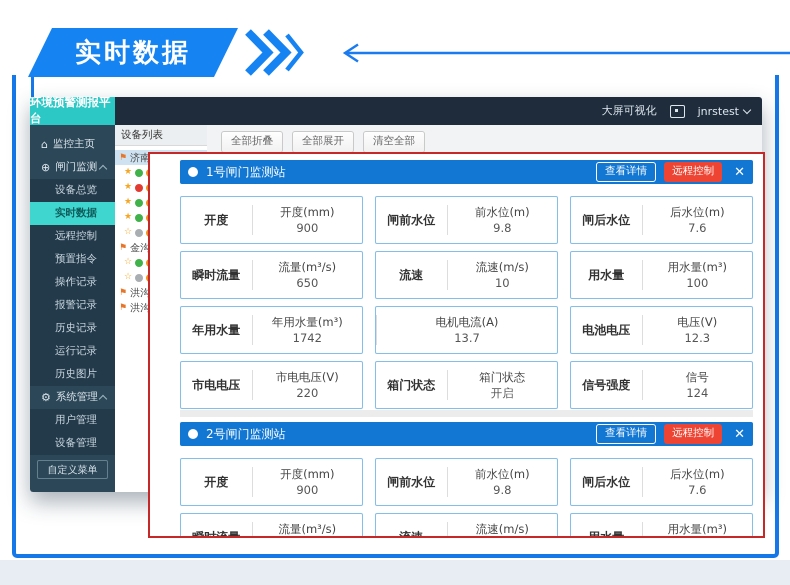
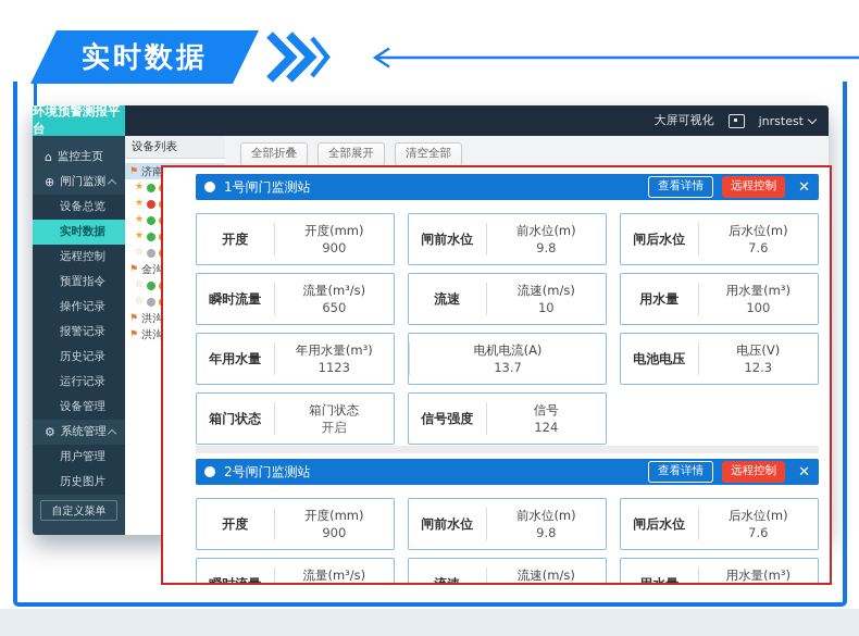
  实时数据
  环境预警测报平台
  大屏可视化
  jnrstest
  ⌂
  监控主页
  ⊕
  闸门监测
  设备总览
  实时数据
  远程控制
  预置指令
  操作记录
  报警记录
  历史记录
  运行记录
- 历史图片
+ 设备管理
  ⚙
  系统管理
  用户管理
- 设备管理
+ 历史图片
  自定义菜单
  设备列表
  ★
  ★
  ★
  ★
  ☆
  ☆
  ☆
  全部折叠
  全部展开
  清空全部
  1号闸门监测站
  查看详情
  远程控制
  ✕
  开度
  开度(mm)
  900
  闸前水位
  前水位(m)
  9.8
  闸后水位
  后水位(m)
  7.6
  瞬时流量
  流量(m³/s)
  650
  流速
  流速(m/s)
  10
  用水量
  用水量(m³)
  100
  年用水量
  年用水量(m³)
- 1742
+ 1123
  电机电流(A)
  13.7
  电池电压
  电压(V)
  12.3
- 市电电压
- 市电电压(V)
- 220
  箱门状态
  箱门状态
  开启
  信号强度
  信号
  124
  2号闸门监测站
  查看详情
  远程控制
  ✕
  开度
  开度(mm)
  900
  闸前水位
  前水位(m)
  9.8
  闸后水位
  后水位(m)
  7.6
  流量(m³/s)
  流速(m/s)
  用水量(m³)
